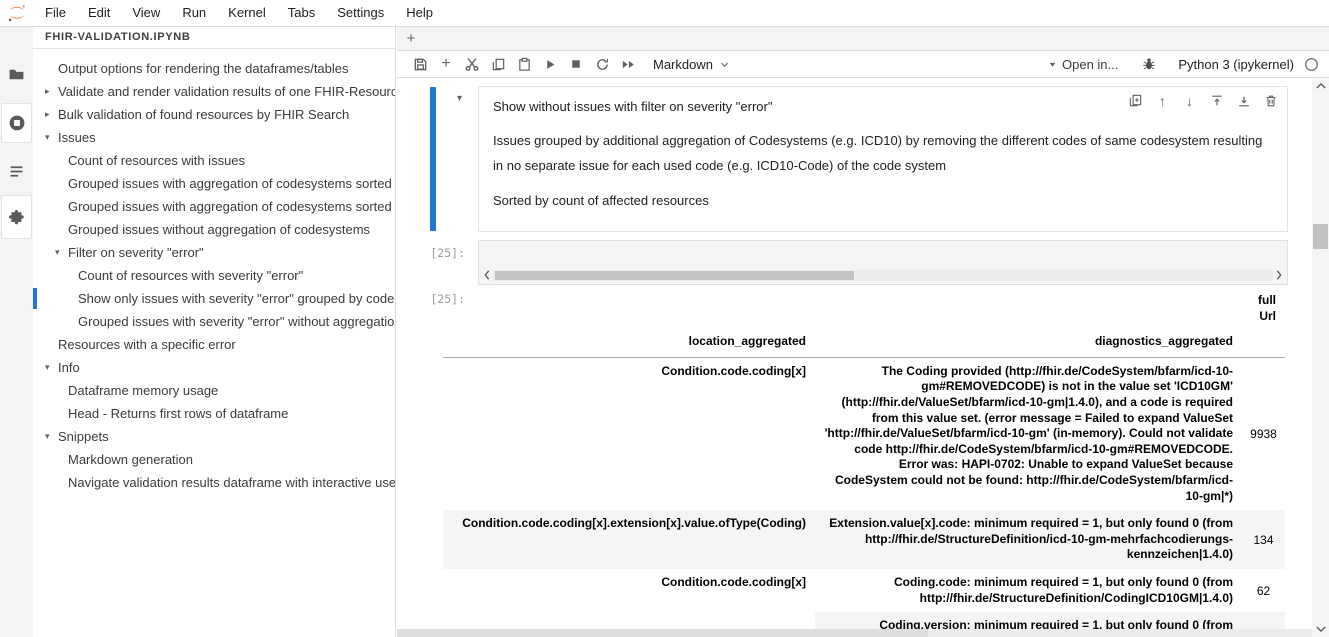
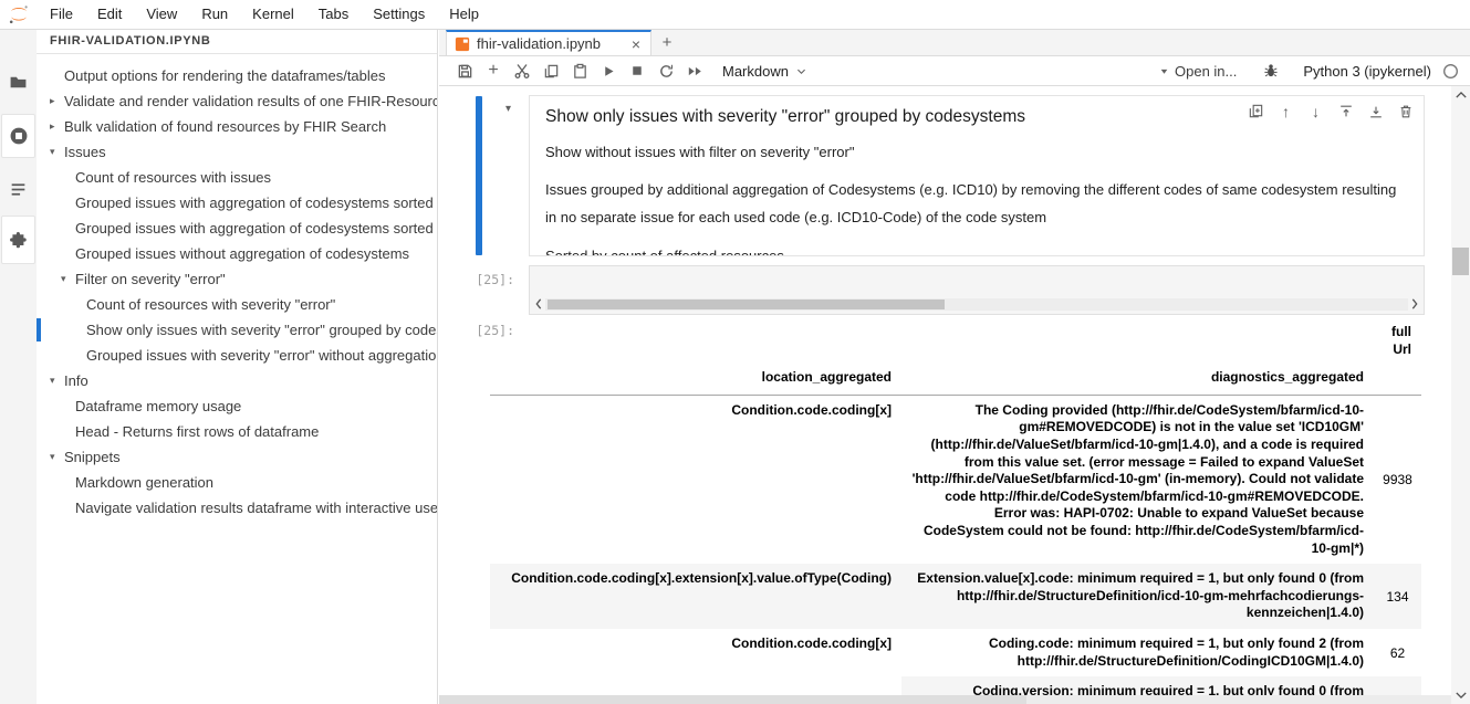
  File Edit View Run Kernel Tabs Settings Help
  FHIR-VALIDATION.IPYNB
  Output options for rendering the dataframes/tables
  ▸
  Validate and render validation results of one FHIR-Resourc
  ▸
  Bulk validation of found resources by FHIR Search
  ▾
  Issues
  Count of resources with issues
  Grouped issues with aggregation of codesystems sorted
  Grouped issues with aggregation of codesystems sorted
  Grouped issues without aggregation of codesystems
  ▾
  Filter on severity "error"
  Count of resources with severity "error"
  Show only issues with severity "error" grouped by code
  Grouped issues with severity "error" without aggregatio
- Resources with a specific error
  ▾
  Info
  Dataframe memory usage
  Head - Returns first rows of dataframe
  ▾
  Snippets
  Markdown generation
  Navigate validation results dataframe with interactive use
+ fhir-validation.ipynb
+ ×
  +
  +
  Markdown
  Open in...
  Python 3 (ipykernel)
  ▾
  ↑
  ↓
+ Show only issues with severity "error" grouped by codesystems
  Show without issues with filter on severity "error"
  Issues grouped by additional aggregation of Codesystems (e.g. ICD10) by removing the different codes of same codesystem resulting in no separate issue for each used code (e.g. ICD10-Code) of the code system
  Sorted by count of affected resources
  [25]:
  [25]:
  		fullUrl
  location_aggregated	diagnostics_aggregated
  Condition.code.coding[x]	The Coding provided (http://fhir.de/CodeSystem/bfarm/icd-10-gm#REMOVEDCODE) is not in the value set 'ICD10GM' (http://fhir.de/ValueSet/bfarm/icd-10-gm|1.4.0), and a code is required from this value set. (error message = Failed to expand ValueSet 'http://fhir.de/ValueSet/bfarm/icd-10-gm' (in-memory). Could not validate code http://fhir.de/CodeSystem/bfarm/icd-10-gm#REMOVEDCODE. Error was: HAPI-0702: Unable to expand ValueSet because CodeSystem could not be found: http://fhir.de/CodeSystem/bfarm/icd-10-gm|*)	9938
  Condition.code.coding[x].extension[x].value.ofType(Coding)	Extension.value[x].code: minimum required = 1, but only found 0 (from http://fhir.de/StructureDefinition/icd-10-gm-mehrfachcodierungs-kennzeichen|1.4.0)	134
- Condition.code.coding[x]	Coding.code: minimum required = 1, but only found 0 (from http://fhir.de/StructureDefinition/CodingICD10GM|1.4.0)	62
+ Condition.code.coding[x]	Coding.code: minimum required = 1, but only found 2 (from http://fhir.de/StructureDefinition/CodingICD10GM|1.4.0)	62
